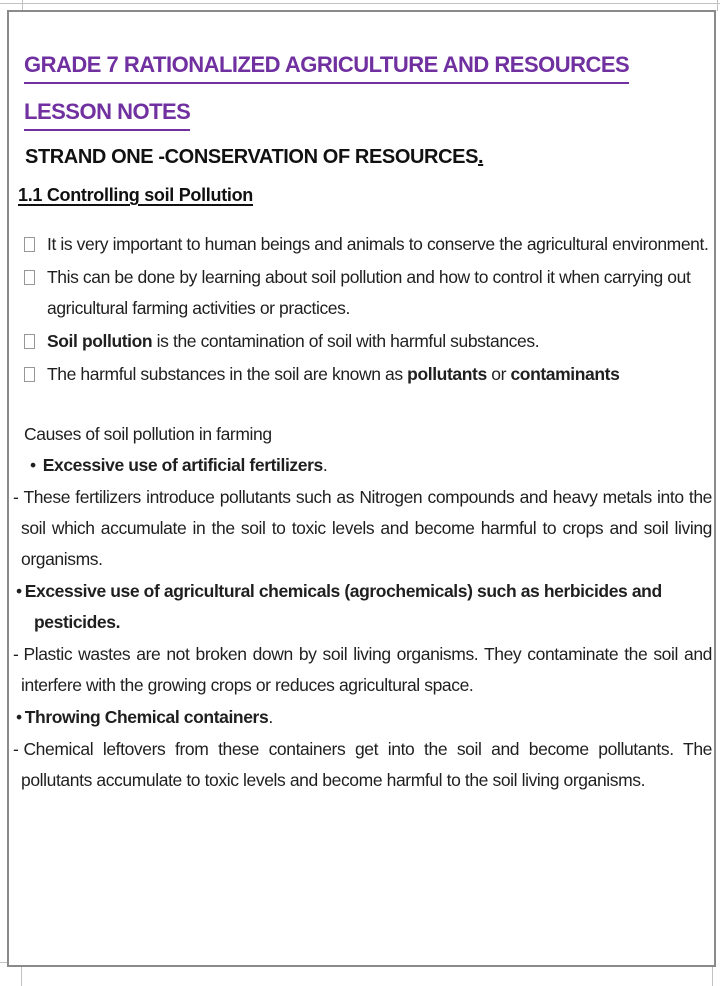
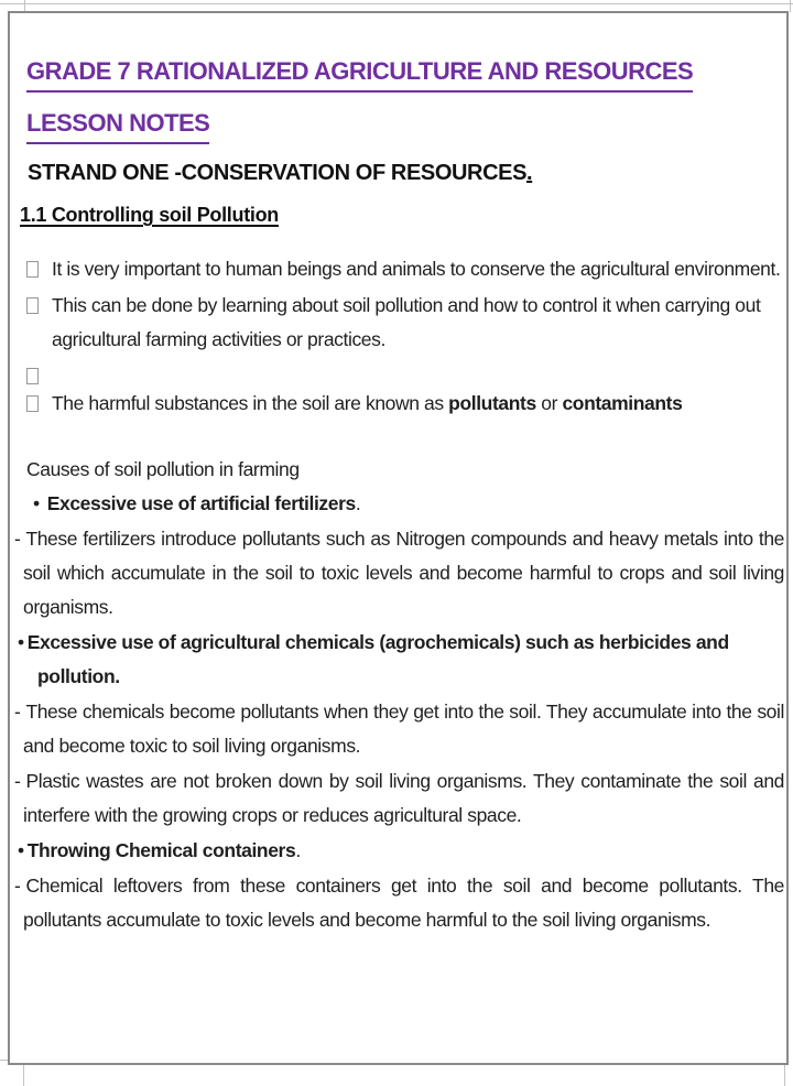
  GRADE 7 RATIONALIZED AGRICULTURE AND RESOURCES
  LESSON NOTES
  STRAND ONE -CONSERVATION OF RESOURCES.
  1.1 Controlling soil Pollution
  It is very important to human beings and animals to conserve the agricultural environment.
  This can be done by learning about soil pollution and how to control it when carrying out agricultural farming activities or practices.
- Soil pollution is the contamination of soil with harmful substances.
  The harmful substances in the soil are known as pollutants or contaminants
  Causes of soil pollution in farming
  • Excessive use of artificial fertilizers.
  - These fertilizers introduce pollutants such as Nitrogen compounds and heavy metals into the soil which accumulate in the soil to toxic levels and become harmful to crops and soil living organisms.
- • Excessive use of agricultural chemicals (agrochemicals) such as herbicides and pesticides.
+ • Excessive use of agricultural chemicals (agrochemicals) such as herbicides and pollution.
+ - These chemicals become pollutants when they get into the soil. They accumulate into the soil and become toxic to soil living organisms.
  - Plastic wastes are not broken down by soil living organisms. They contaminate the soil and interfere with the growing crops or reduces agricultural space.
  • Throwing Chemical containers.
  - Chemical leftovers from these containers get into the soil and become pollutants. The pollutants accumulate to toxic levels and become harmful to the soil living organisms.
